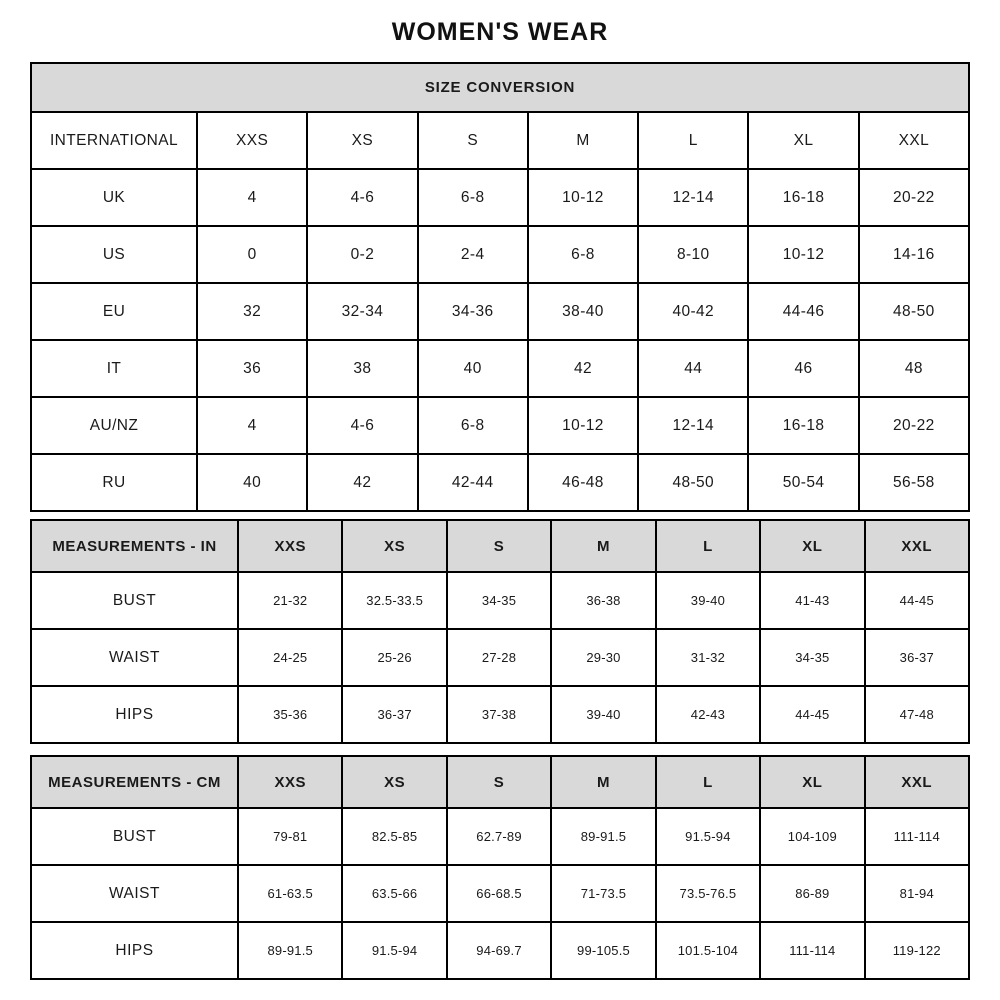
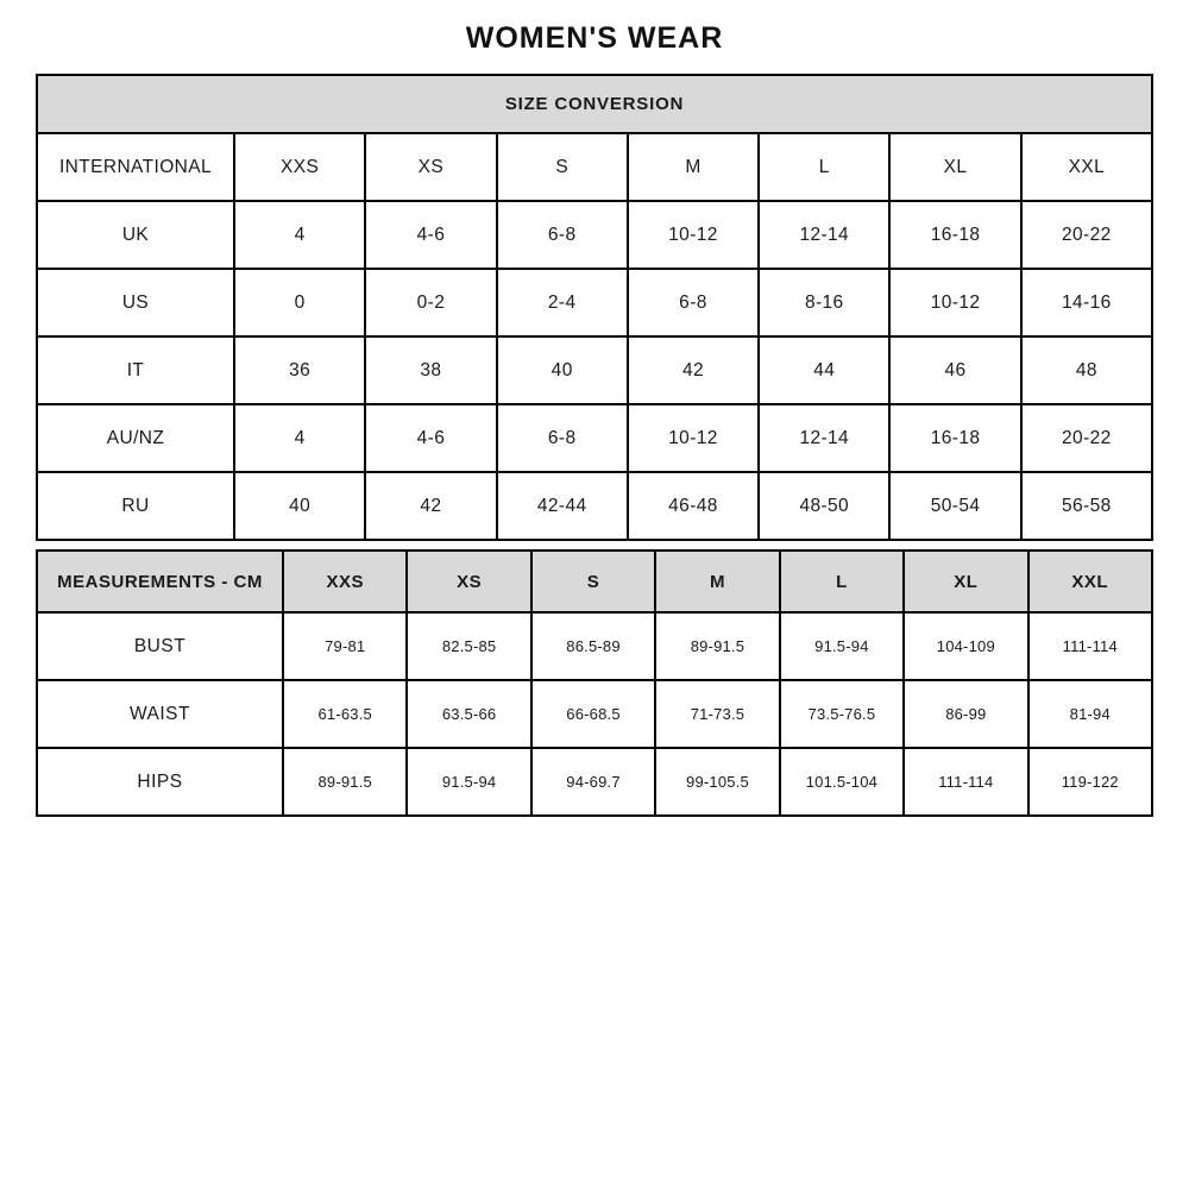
  WOMEN'S WEAR
  SIZE CONVERSION
  INTERNATIONAL	XXS	XS	S	M	L	XL	XXL
  UK	4	4-6	6-8	10-12	12-14	16-18	20-22
- US	0	0-2	2-4	6-8	8-10	10-12	14-16
+ US	0	0-2	2-4	6-8	8-16	10-12	14-16
- EU	32	32-34	34-36	38-40	40-42	44-46	48-50
  IT	36	38	40	42	44	46	48
  AU/NZ	4	4-6	6-8	10-12	12-14	16-18	20-22
  RU	40	42	42-44	46-48	48-50	50-54	56-58
- MEASUREMENTS - IN	XXS	XS	S	M	L	XL	XXL
- BUST	21-32	32.5-33.5	34-35	36-38	39-40	41-43	44-45
- WAIST	24-25	25-26	27-28	29-30	31-32	34-35	36-37
- HIPS	35-36	36-37	37-38	39-40	42-43	44-45	47-48
  MEASUREMENTS - CM	XXS	XS	S	M	L	XL	XXL
- BUST	79-81	82.5-85	62.7-89	89-91.5	91.5-94	104-109	111-114
+ BUST	79-81	82.5-85	86.5-89	89-91.5	91.5-94	104-109	111-114
- WAIST	61-63.5	63.5-66	66-68.5	71-73.5	73.5-76.5	86-89	81-94
+ WAIST	61-63.5	63.5-66	66-68.5	71-73.5	73.5-76.5	86-99	81-94
  HIPS	89-91.5	91.5-94	94-69.7	99-105.5	101.5-104	111-114	119-122
